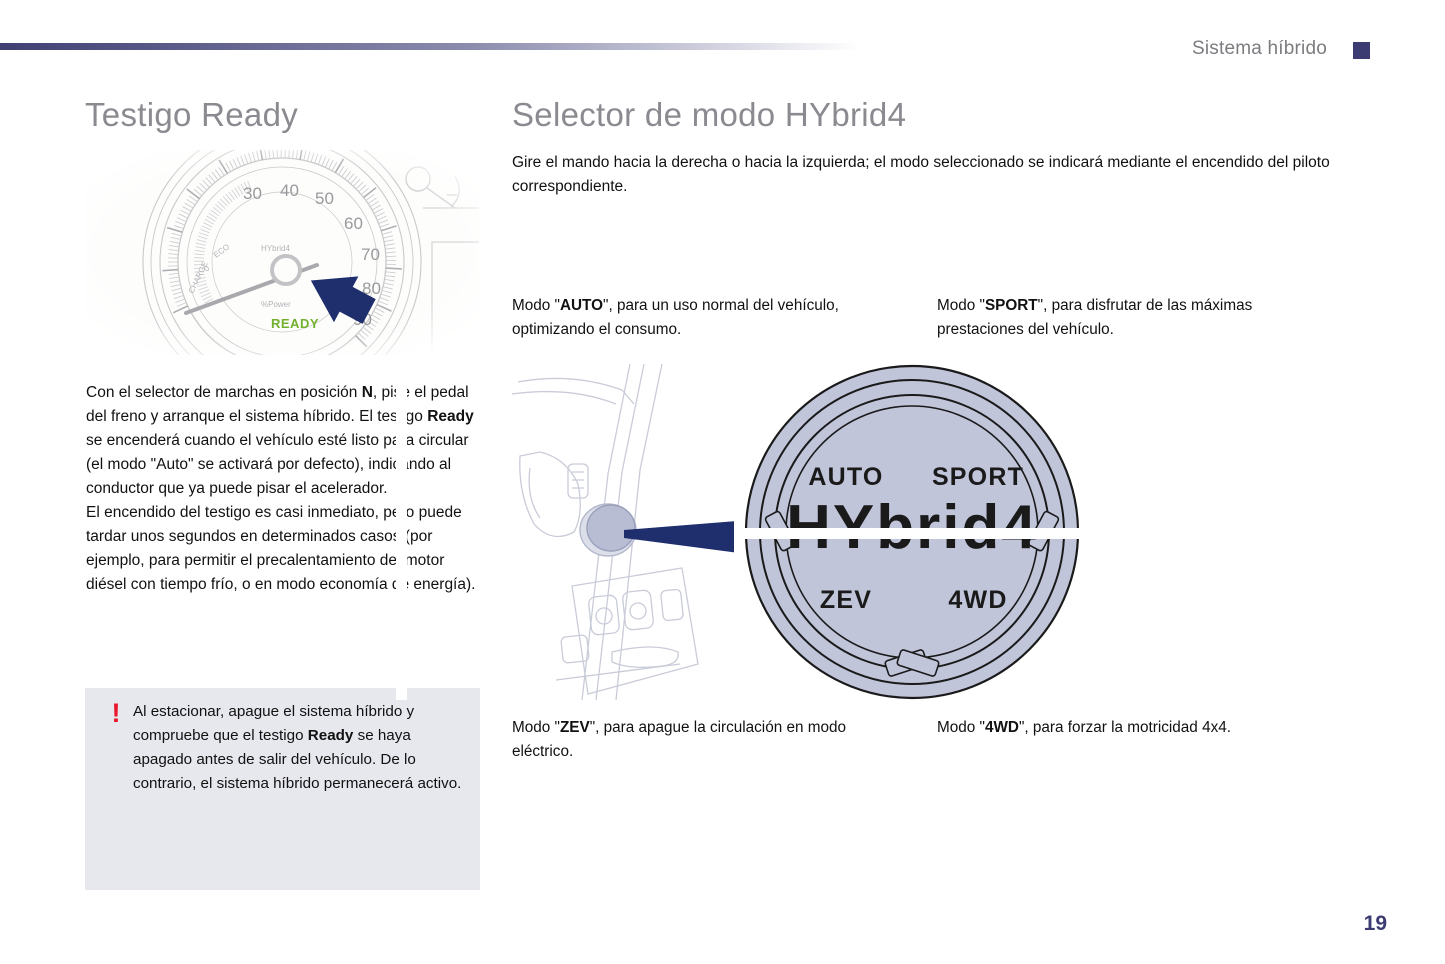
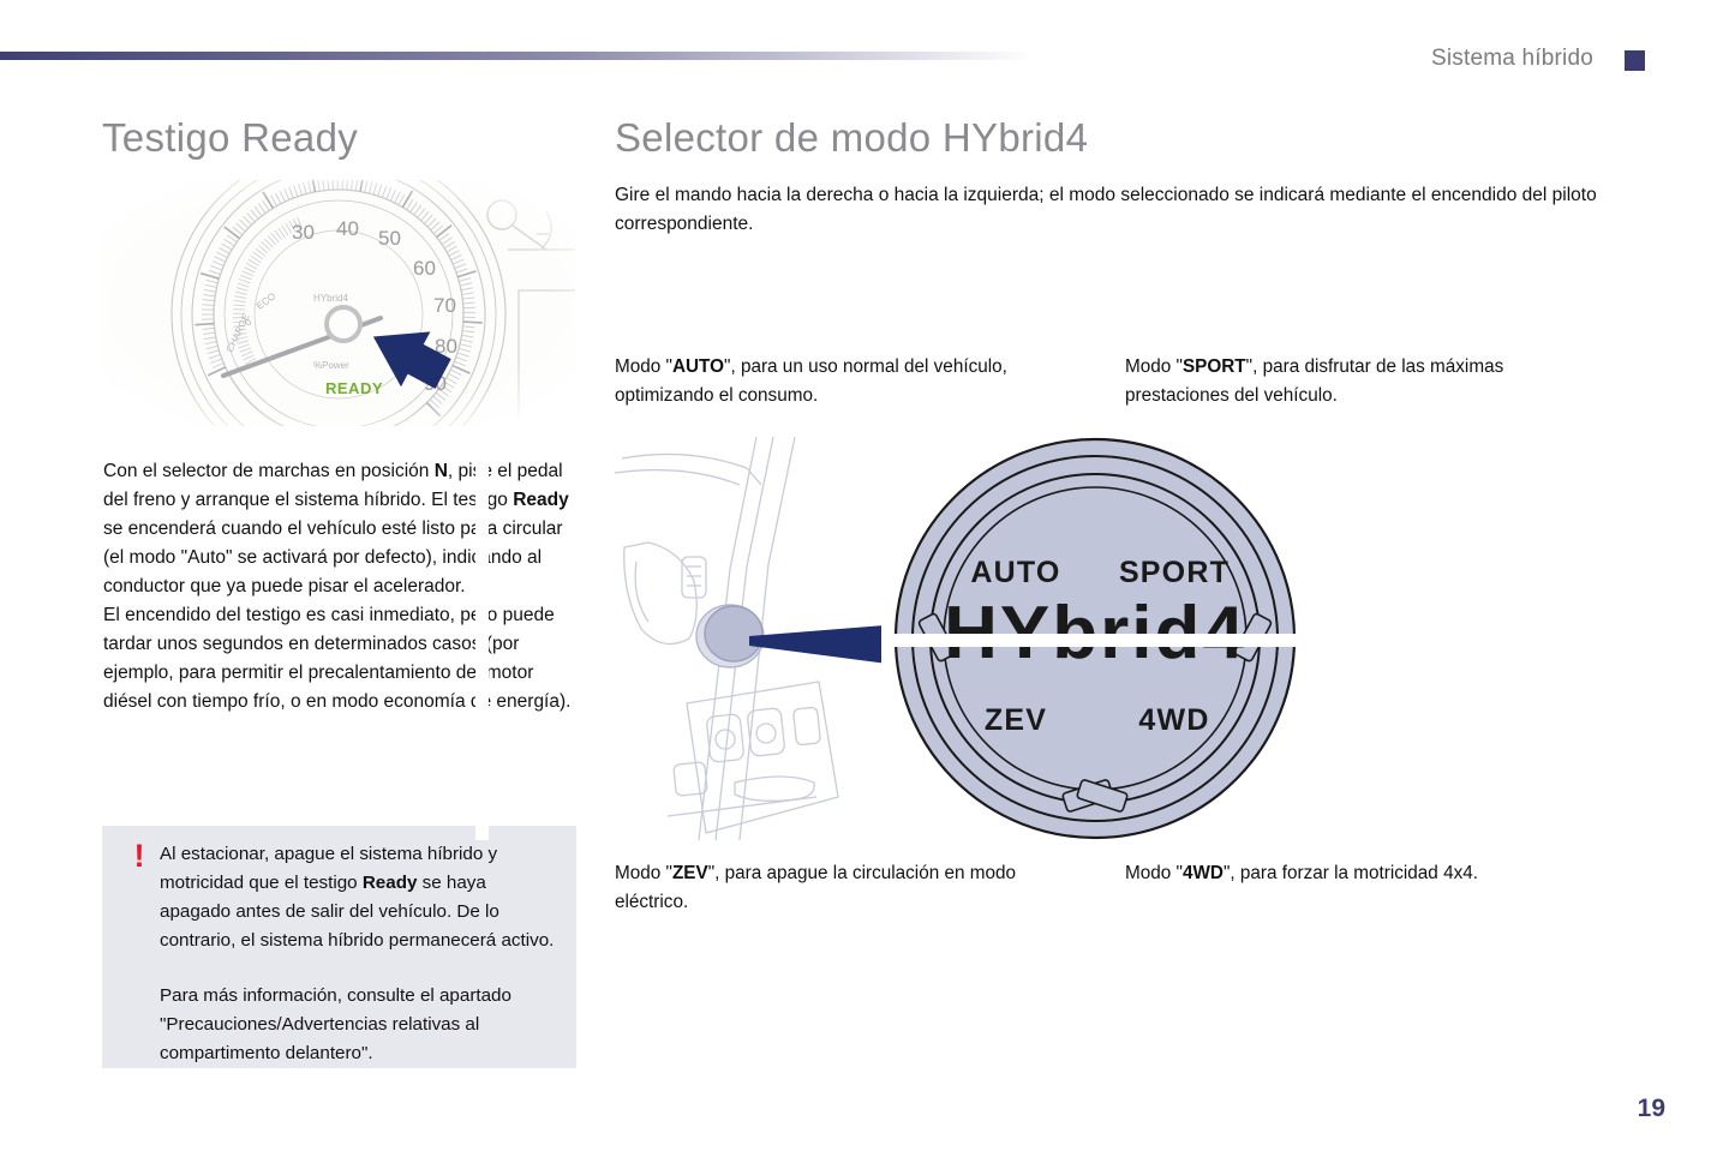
  Sistema híbrido
  Testigo Ready
  Con el selector de marchas en posición N, pi el pedal del freno y arranque el sistema híbrido. El tesgo Ready se encenderá cuando el vehículo esté listo pa circular (el modo "Auto" se activará por defecto), indindo al conductor que ya puede pisar el acelerador.
  El encendido del testigo es casi inmediato, po puede tardar unos segundos en determinados caso (por ejemplo, para permitir el precalentamiento de motor diésel con tiempo frío, o en modo economía energía).
  !
- Al estacionar, apague el sistema híbrido y compruebe que el testigo Ready se haya apagado antes de salir del vehículo. De lo contrario, el sistema híbrido permanecerá activo.
+ Al estacionar, apague el sistema híbrido y motricidad que el testigo Ready se haya apagado antes de salir del vehículo. De lo contrario, el sistema híbrido permanecerá activo.
+ Para más información, consulte el apartado "Precauciones/Advertencias relativas al compartimento delantero".
  Selector de modo HYbrid4
  Gire el mando hacia la derecha o hacia la izquierda; el modo seleccionado se indicará mediante el encendido del piloto correspondiente.
  Modo "AUTO", para un uso normal del vehículo, optimizando el consumo.
  Modo "SPORT", para disfrutar de las máximas prestaciones del vehículo.
  Modo "ZEV", para apague la circulación en modo eléctrico.
  Modo "4WD", para forzar la motricidad 4x4.
  AUTO
  SPORT
  ZEV
  4WD
  19
